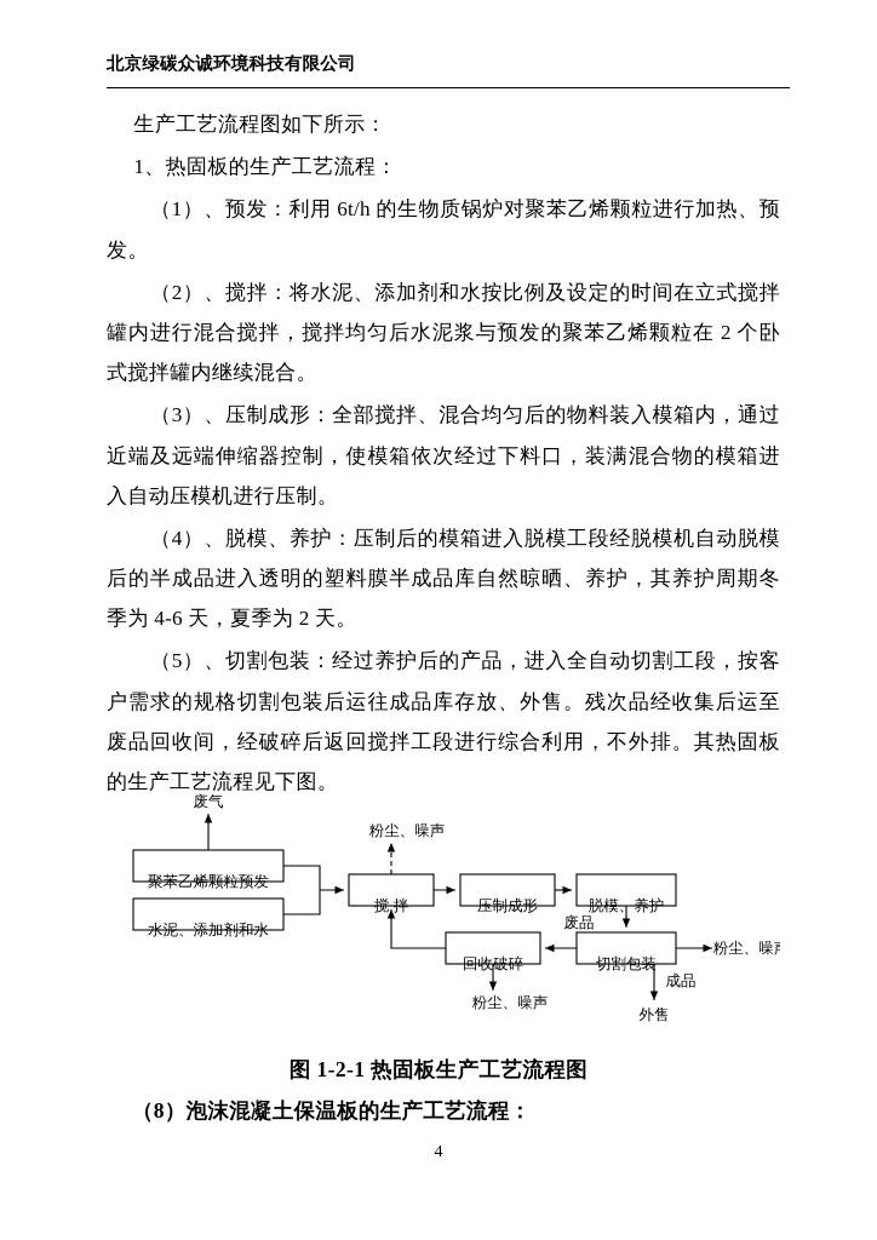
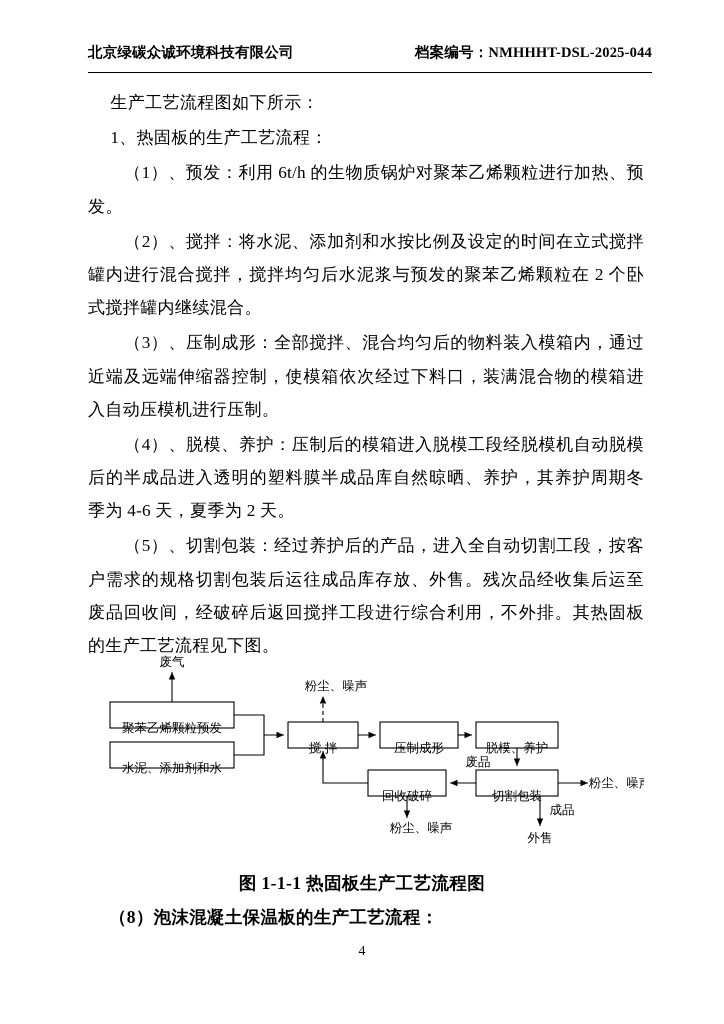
  北京绿碳众诚环境科技有限公司
+ 档案编号：NMHHHT-DSL-2025-044
  生产工艺流程图如下所示：
  1、热固板的生产工艺流程：
  （1）、预发：利用 6t/h 的生物质锅炉对聚苯乙烯颗粒进行加热、预发。
  （2）、搅拌：将水泥、添加剂和水按比例及设定的时间在立式搅拌罐内进行混合搅拌，搅拌均匀后水泥浆与预发的聚苯乙烯颗粒在 2 个卧式搅拌罐内继续混合。
  （3）、压制成形：全部搅拌、混合均匀后的物料装入模箱内，通过近端及远端伸缩器控制，使模箱依次经过下料口，装满混合物的模箱进入自动压模机进行压制。
  （4）、脱模、养护：压制后的模箱进入脱模工段经脱模机自动脱模后的半成品进入透明的塑料膜半成品库自然晾晒、养护，其养护周期冬季为 4-6 天，夏季为 2 天。
  （5）、切割包装：经过养护后的产品，进入全自动切割工段，按客户需求的规格切割包装后运往成品库存放、外售。残次品经收集后运至废品回收间，经破碎后返回搅拌工段进行综合利用，不外排。其热固板的生产工艺流程见下图。
  聚苯乙烯颗粒预发
  水泥、添加剂和水
  搅 拌
  压制成形
  脱模、养护
  切割包装
  回收破碎
  废气
  粉尘、噪声
  粉尘、噪
  粉尘、噪声
  废品
  成品
  外售
- 图 1-2-1 热固板生产工艺流程图
+ 图 1-1-1 热固板生产工艺流程图
  （8）泡沫混凝土保温板的生产工艺流程：
  4
